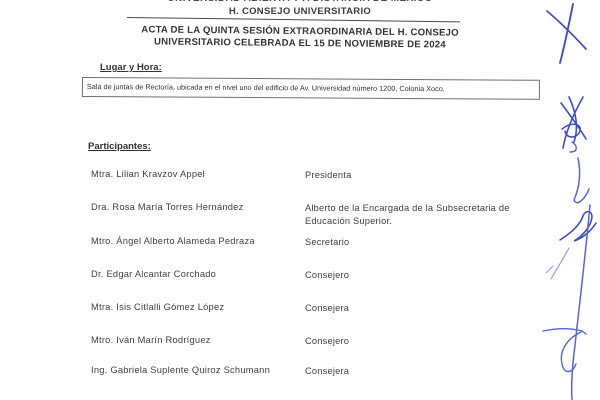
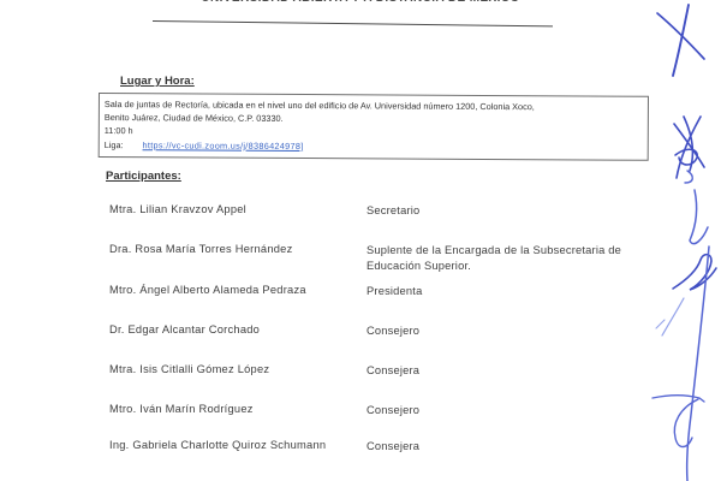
- H. CONSEJO UNIVERSITARIO
- ACTA DE LA QUINTA SESIÓN EXTRAORDINARIA DEL H. CONSEJO
- UNIVERSITARIO CELEBRADA EL 15 DE NOVIEMBRE DE 2024
  Lugar y Hora:
  Sala de juntas de Rectoría, ubicada en el nivel uno del edificio de Av. Universidad número 1200, Colonia Xoco,
+ Benito Juárez, Ciudad de México, C.P. 03330.
+ 11:00 h
+ Liga: https://vc-cudi.zoom.us/j/8386424978]
  Participantes:
  Mtra. Lilian Kravzov Appel
- Presidenta
+ Secretario
  Dra. Rosa María Torres Hernández
- Alberto de la Encargada de la Subsecretaria de Educación Superior.
+ Suplente de la Encargada de la Subsecretaria de Educación Superior.
  Mtro. Ángel Alberto Alameda Pedraza
- Secretario
+ Presidenta
  Dr. Edgar Alcantar Corchado
  Consejero
  Mtra. Isis Citlalli Gómez López
  Consejera
  Mtro. Iván Marín Rodríguez
  Consejero
- Ing. Gabriela Suplente Quiroz Schumann
+ Ing. Gabriela Charlotte Quiroz Schumann
  Consejera
